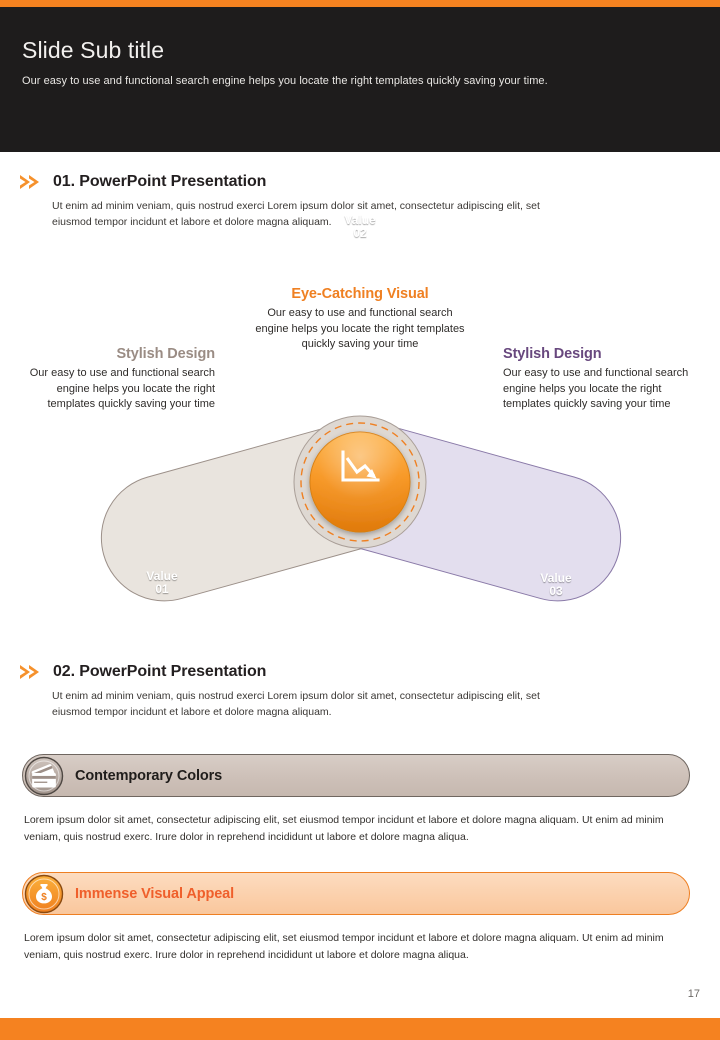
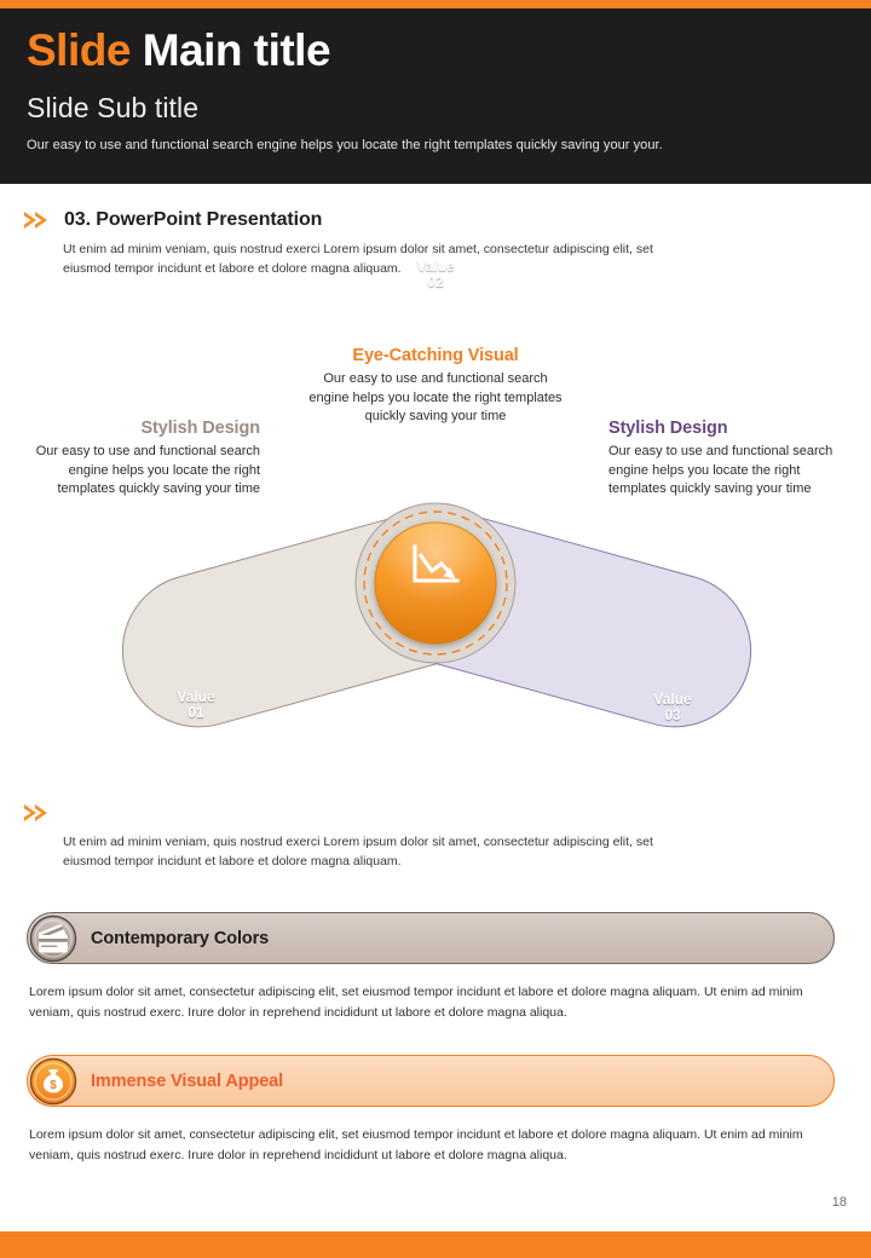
+ Slide Main title
  Slide Sub title
- Our easy to use and functional search engine helps you locate the right templates quickly saving your time.
+ Our easy to use and functional search engine helps you locate the right templates quickly saving your your.
- 01. PowerPoint Presentation
+ 03. PowerPoint Presentation
  Ut enim ad minim veniam, quis nostrud exerci Lorem ipsum dolor sit amet, consectetur adipiscing elit, set eiusmod tempor incidunt et labore et dolore magna aliquam.
  Eye-Catching Visual
  Our easy to use and functional search engine helps you locate the right templates quickly saving your time
  Stylish Design
  Our easy to use and functional search engine helps you locate the right templates quickly saving your time
  Stylish Design
  Our easy to use and functional search engine helps you locate the right templates quickly saving your time
  Value
  01
  Value
  02
  Value
  03
- 02. PowerPoint Presentation
  Ut enim ad minim veniam, quis nostrud exerci Lorem ipsum dolor sit amet, consectetur adipiscing elit, set eiusmod tempor incidunt et labore et dolore magna aliquam.
  Contemporary Colors
  Lorem ipsum dolor sit amet, consectetur adipiscing elit, set eiusmod tempor incidunt et labore et dolore magna aliquam. Ut enim ad minim veniam, quis nostrud exerc. Irure dolor in reprehend incididunt ut labore et dolore magna aliqua.
  $
  Immense Visual Appeal
  Lorem ipsum dolor sit amet, consectetur adipiscing elit, set eiusmod tempor incidunt et labore et dolore magna aliquam. Ut enim ad minim veniam, quis nostrud exerc. Irure dolor in reprehend incididunt ut labore et dolore magna aliqua.
- 17
+ 18
